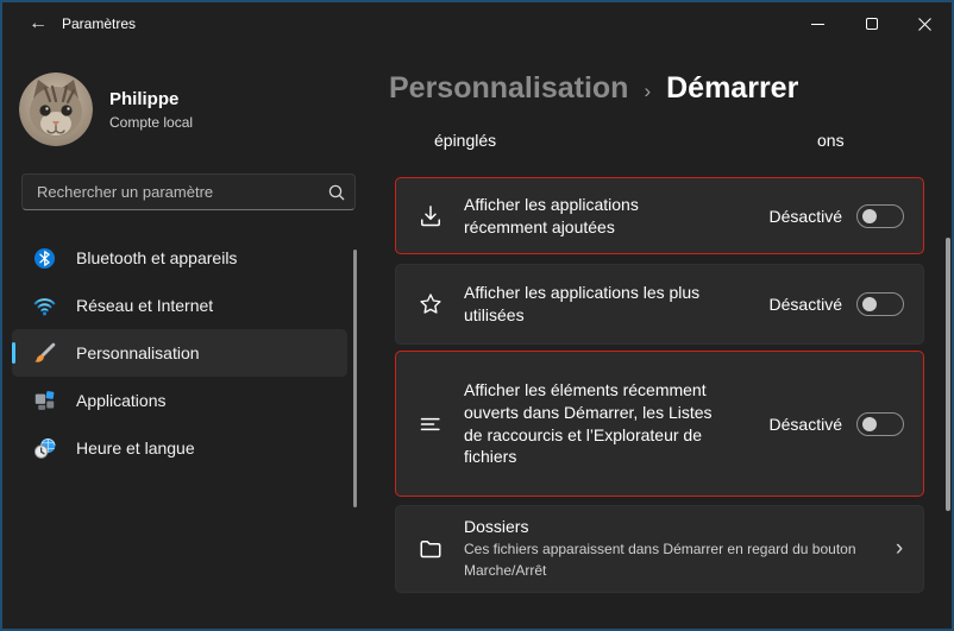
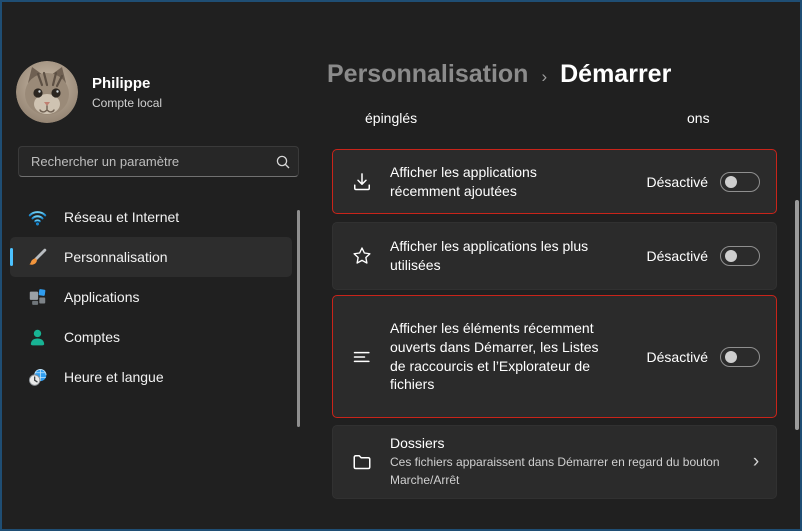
- ←
- Paramètres
  Philippe
  Compte local
  Rechercher un paramètre
- Bluetooth et appareils
  Réseau et Internet
  Personnalisation
  Applications
+ Comptes
  Heure et langue
  Personnalisation
  ›
  Démarrer
  épinglés
  ons
  Afficher les applications récemment ajoutées
  Désactivé
  Afficher les applications les plus utilisées
  Désactivé
  Afficher les éléments récemment ouverts dans Démarrer, les Listes de raccourcis et l’Explorateur de fichiers
  Désactivé
  Dossiers
  Ces fichiers apparaissent dans Démarrer en regard du bouton Marche/Arrêt
  ›
